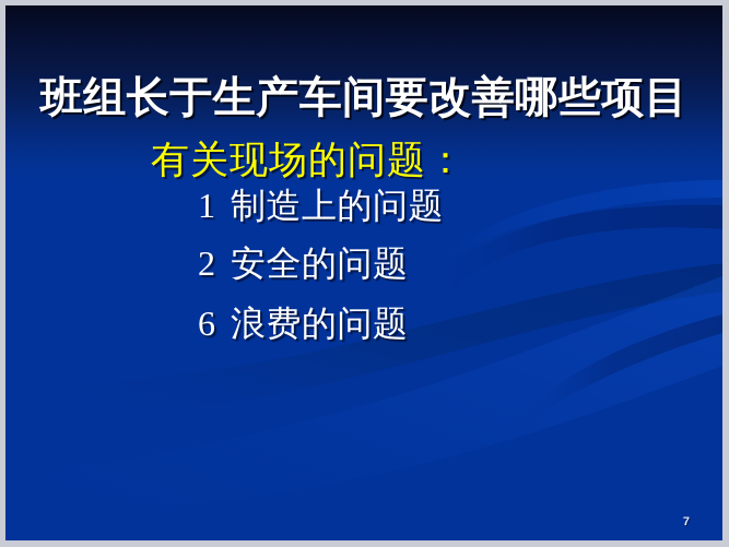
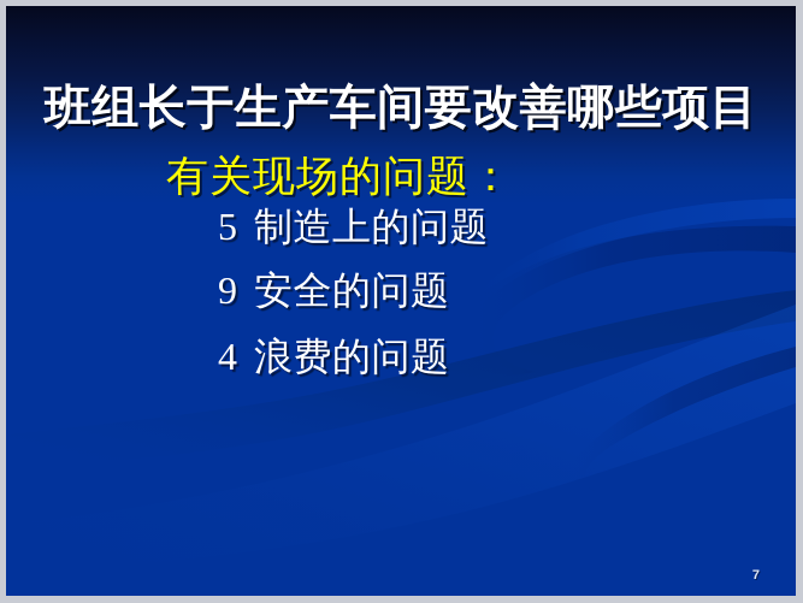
  班组长于生产车间要改善哪些项目
  有关现场的问题：
- 1 制造上的问题
+ 5 制造上的问题
- 2 安全的问题
+ 9 安全的问题
- 6 浪费的问题
+ 4 浪费的问题
  7
